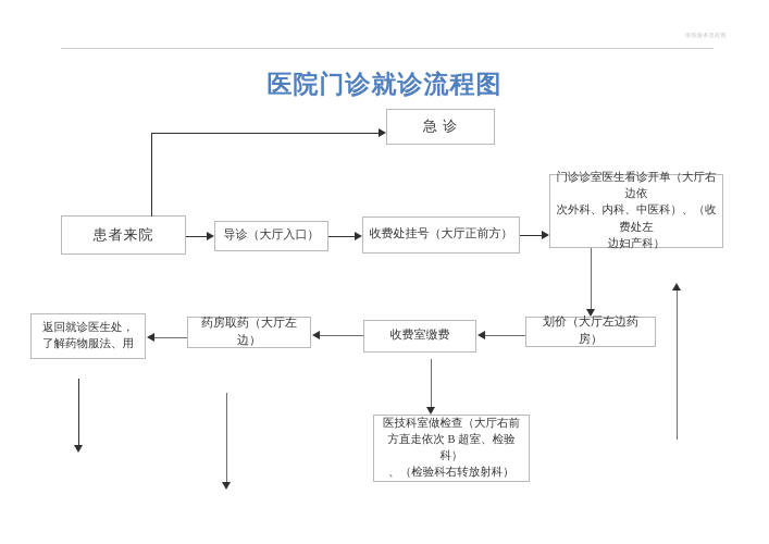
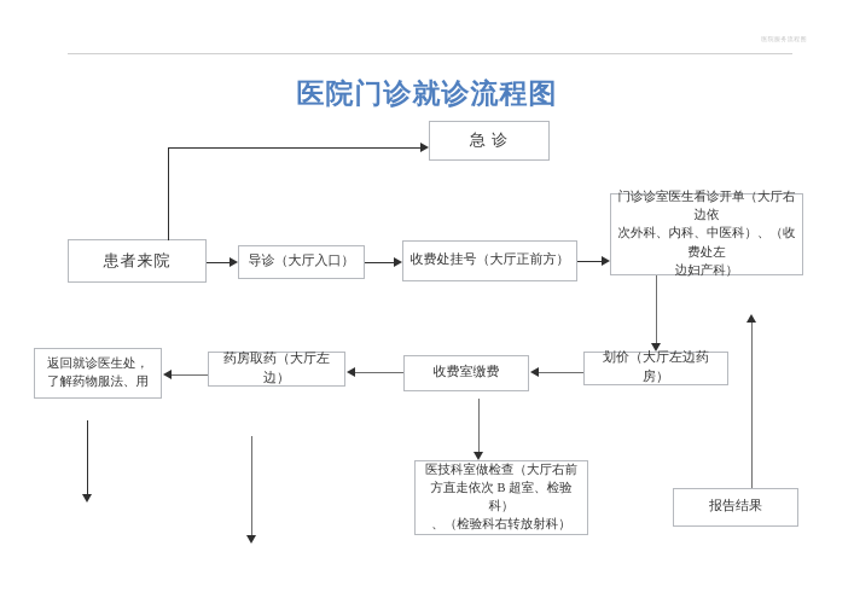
  医院门诊就诊流程图
  患者来院
  急 诊
  导诊（大厅入口）
  收费处挂号（大厅正前方）
  门诊诊室医生看诊开单（大厅右边依
  次外科、内科、中医科）、（收费处左
  边妇产科）
  划价（大厅左边药房）
  收费室缴费
  药房取药（大厅左边）
  返回就诊医生处，
  了解药物服法、用
  医技科室做检查（大厅右前
  方直走依次 B 超室、检验科）
  、（检验科右转放射科）
+ 报告结果
